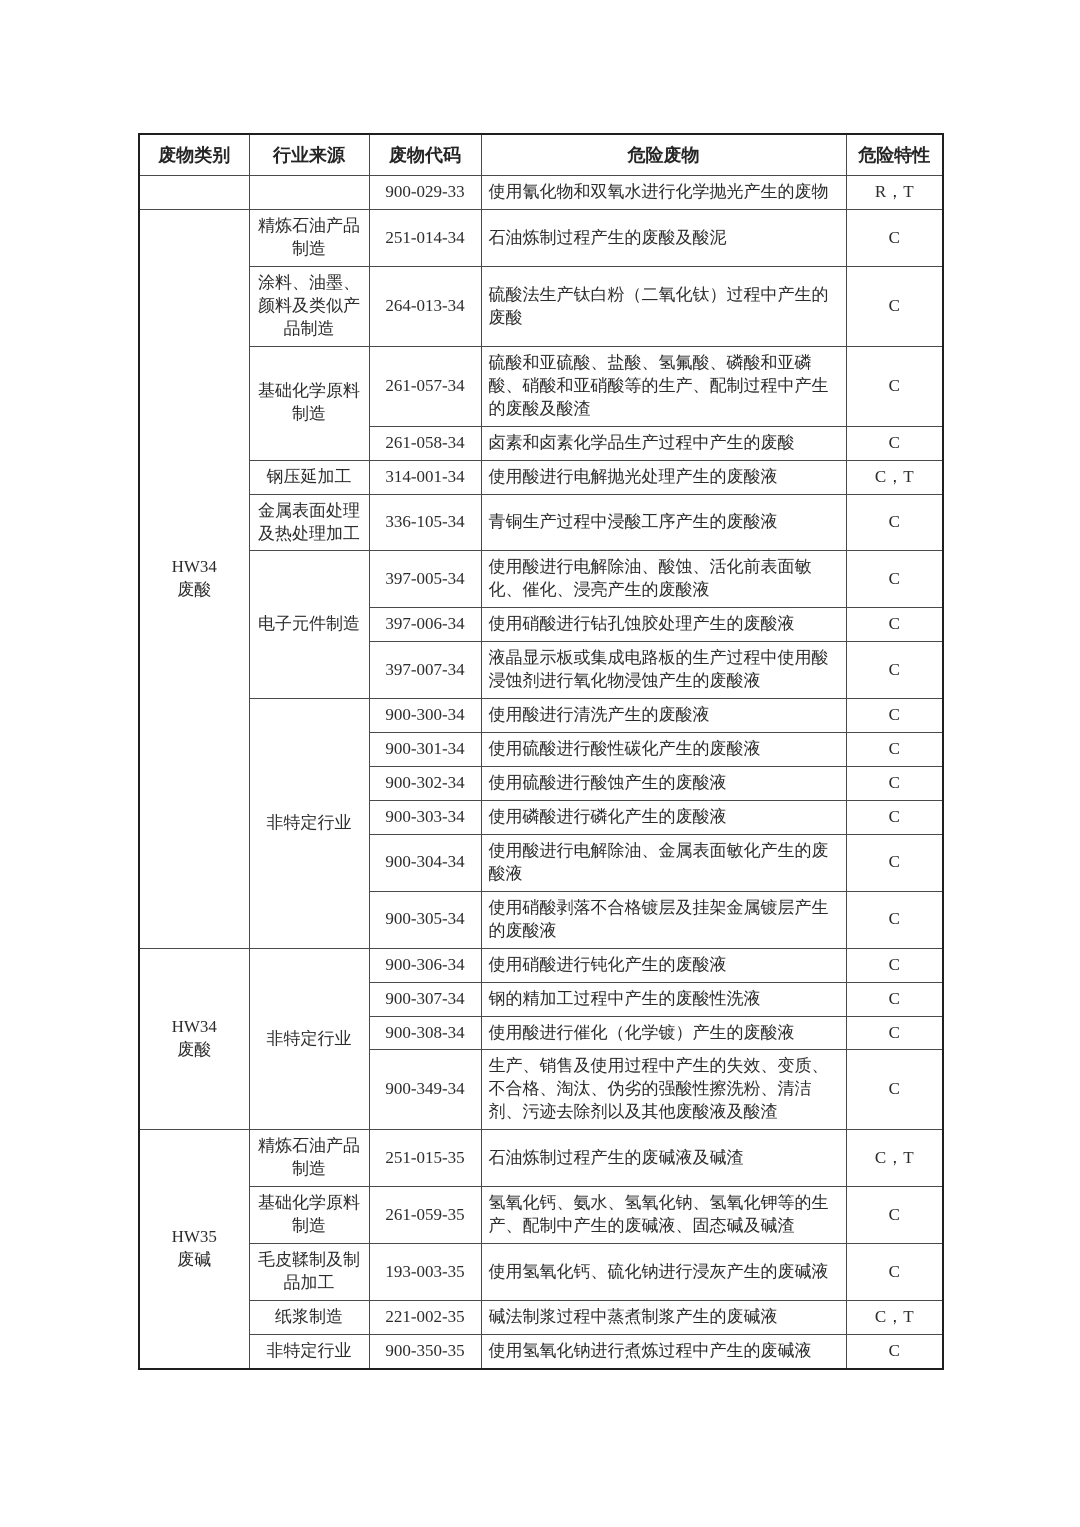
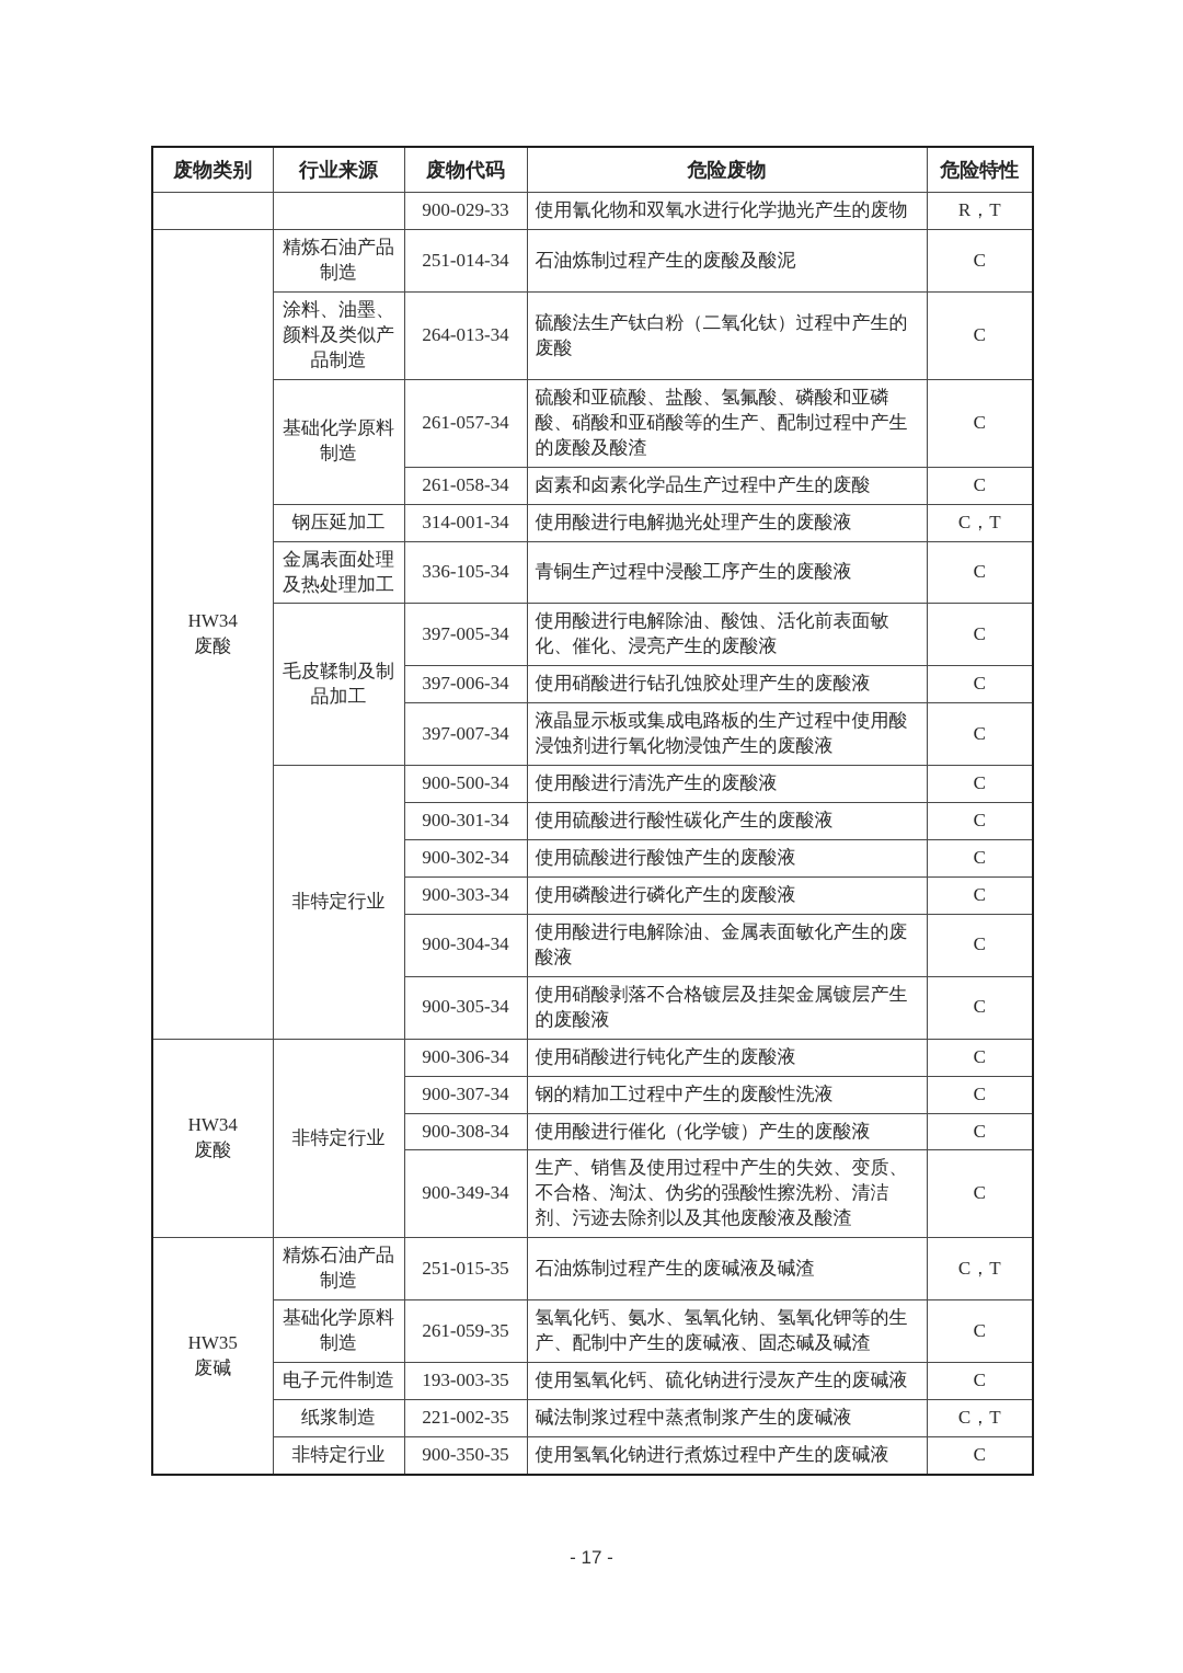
  废物类别	行业来源	废物代码	危险废物	危险特性
  		900-029-33	使用氰化物和双氧水进行化学抛光产生的废物	R，T
  HW34 废酸	精炼石油产品制造	251-014-34	石油炼制过程产生的废酸及酸泥	C
  涂料、油墨、颜料及类似产品制造	264-013-34	硫酸法生产钛白粉（二氧化钛）过程中产生的废酸	C
  基础化学原料制造	261-057-34	硫酸和亚硫酸、盐酸、氢氟酸、磷酸和亚磷酸、硝酸和亚硝酸等的生产、配制过程中产生的废酸及酸渣	C
  261-058-34	卤素和卤素化学品生产过程中产生的废酸	C
  钢压延加工	314-001-34	使用酸进行电解抛光处理产生的废酸液	C，T
  金属表面处理及热处理加工	336-105-34	青铜生产过程中浸酸工序产生的废酸液	C
- 电子元件制造	397-005-34	使用酸进行电解除油、酸蚀、活化前表面敏化、催化、浸亮产生的废酸液	C
+ 毛皮鞣制及制品加工	397-005-34	使用酸进行电解除油、酸蚀、活化前表面敏化、催化、浸亮产生的废酸液	C
  397-006-34	使用硝酸进行钻孔蚀胶处理产生的废酸液	C
  397-007-34	液晶显示板或集成电路板的生产过程中使用酸浸蚀剂进行氧化物浸蚀产生的废酸液	C
- 非特定行业	900-300-34	使用酸进行清洗产生的废酸液	C
+ 非特定行业	900-500-34	使用酸进行清洗产生的废酸液	C
  900-301-34	使用硫酸进行酸性碳化产生的废酸液	C
  900-302-34	使用硫酸进行酸蚀产生的废酸液	C
  900-303-34	使用磷酸进行磷化产生的废酸液	C
  900-304-34	使用酸进行电解除油、金属表面敏化产生的废酸液	C
  900-305-34	使用硝酸剥落不合格镀层及挂架金属镀层产生的废酸液	C
  HW34 废酸	非特定行业	900-306-34	使用硝酸进行钝化产生的废酸液	C
  900-307-34	钢的精加工过程中产生的废酸性洗液	C
  900-308-34	使用酸进行催化（化学镀）产生的废酸液	C
  900-349-34	生产、销售及使用过程中产生的失效、变质、不合格、淘汰、伪劣的强酸性擦洗粉、清洁剂、污迹去除剂以及其他废酸液及酸渣	C
  HW35 废碱	精炼石油产品制造	251-015-35	石油炼制过程产生的废碱液及碱渣	C，T
  基础化学原料制造	261-059-35	氢氧化钙、氨水、氢氧化钠、氢氧化钾等的生产、配制中产生的废碱液、固态碱及碱渣	C
- 毛皮鞣制及制品加工	193-003-35	使用氢氧化钙、硫化钠进行浸灰产生的废碱液	C
+ 电子元件制造	193-003-35	使用氢氧化钙、硫化钠进行浸灰产生的废碱液	C
  纸浆制造	221-002-35	碱法制浆过程中蒸煮制浆产生的废碱液	C，T
  非特定行业	900-350-35	使用氢氧化钠进行煮炼过程中产生的废碱液	C
+ - 17 -
